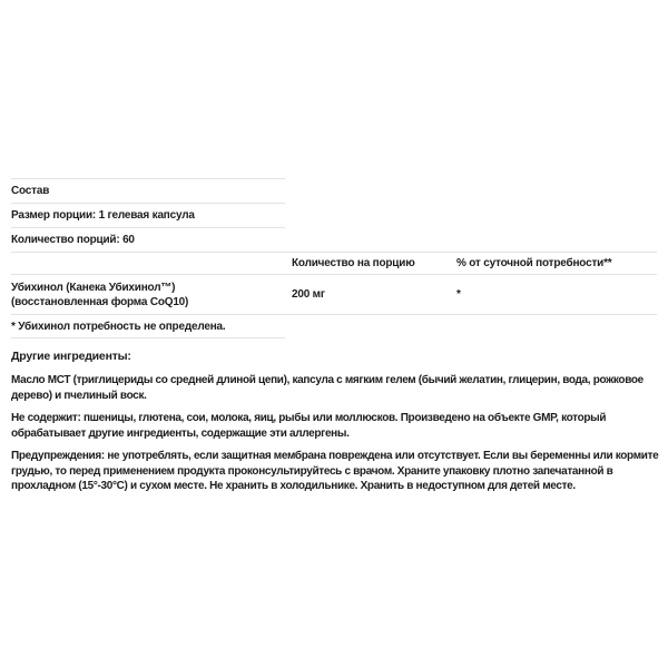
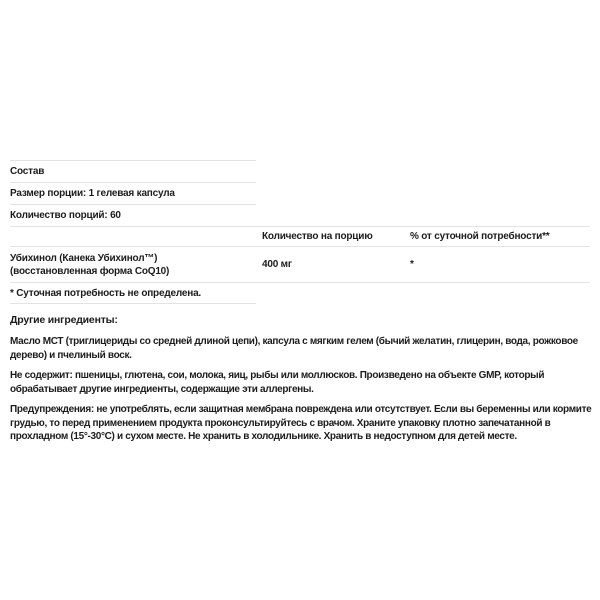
  Состав
  Размер порции: 1 гелевая капсула
  Количество порций: 60
  Количество на порцию
  % от суточной потребности**
  Убихинол (Канека Убихинол™)
  (восстановленная форма CoQ10)
- 200 мг
+ 400 мг
  *
- * Убихинол потребность не определена.
+ * Суточная потребность не определена.
  Другие ингредиенты:
  Масло МСТ (триглицериды со средней длиной цепи), капсула с мягким гелем (бычий желатин, глицерин, вода, рожковое
  дерево) и пчелиный воск.
  Не содержит: пшеницы, глютена, сои, молока, яиц, рыбы или моллюсков. Произведено на объекте GMP, который
  обрабатывает другие ингредиенты, содержащие эти аллергены.
  Предупреждения: не употреблять, если защитная мембрана повреждена или отсутствует. Если вы беременны или кормите
  грудью, то перед применением продукта проконсультируйтесь с врачом. Храните упаковку плотно запечатанной в
  прохладном (15°-30°C) и сухом месте. Не хранить в холодильнике. Хранить в недоступном для детей месте.
